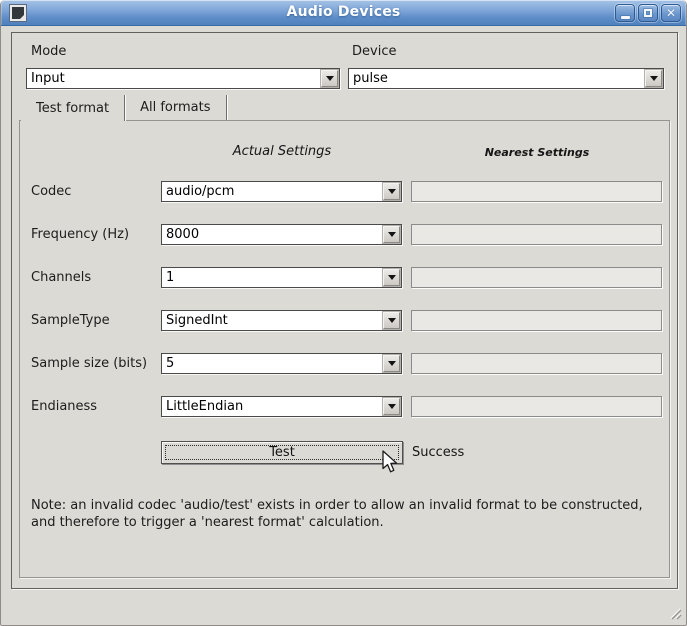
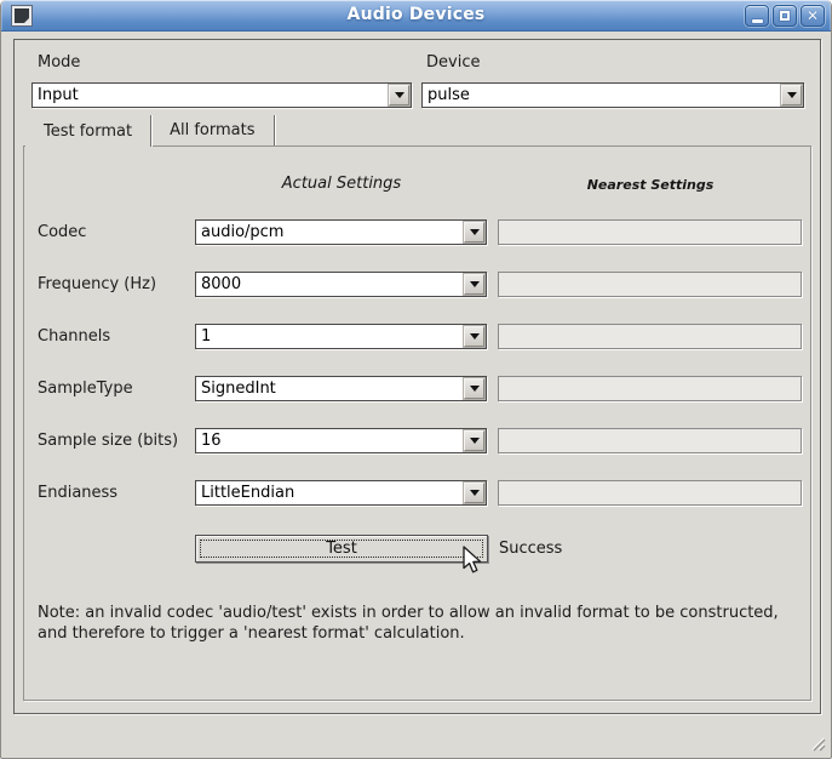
  Audio Devices
  ✕
  Mode
  Input
  Device
  pulse
  Test format
  All formats
  Actual Settings
  Nearest Settings
  Codec
  audio/pcm
  Frequency (Hz)
  8000
  Channels
  1
  SampleType
  SignedInt
  Sample size (bits)
- 5
+ 16
  Endianess
  LittleEndian
  Test
  Success
  Note: an invalid codec 'audio/test' exists in order to allow an invalid format to be constructed, and therefore to trigger a 'nearest format' calculation.
